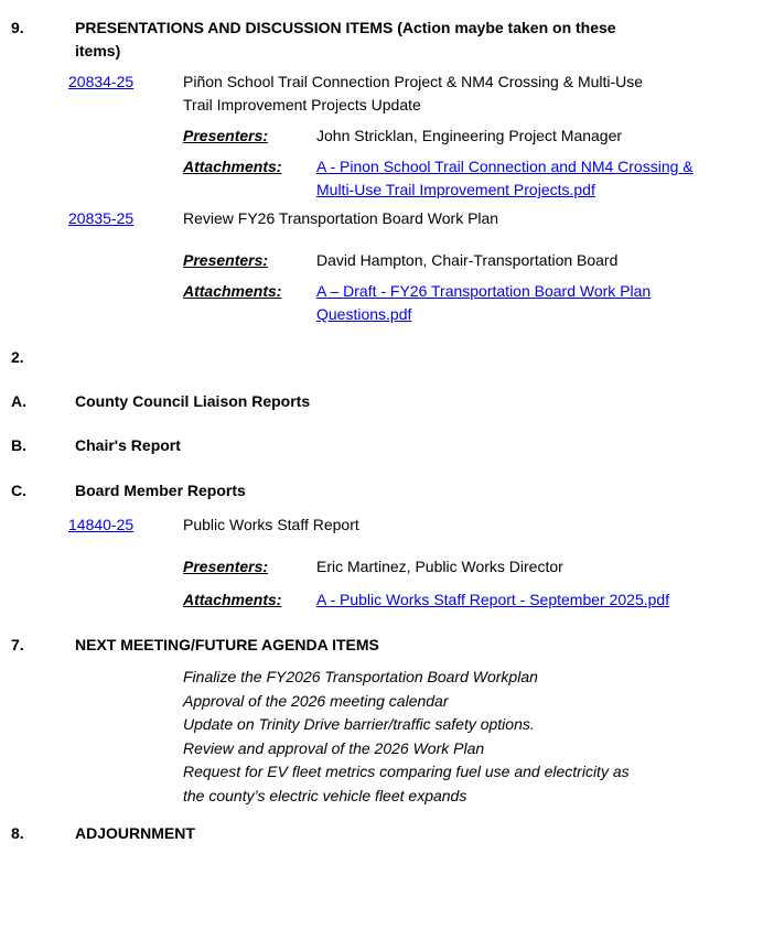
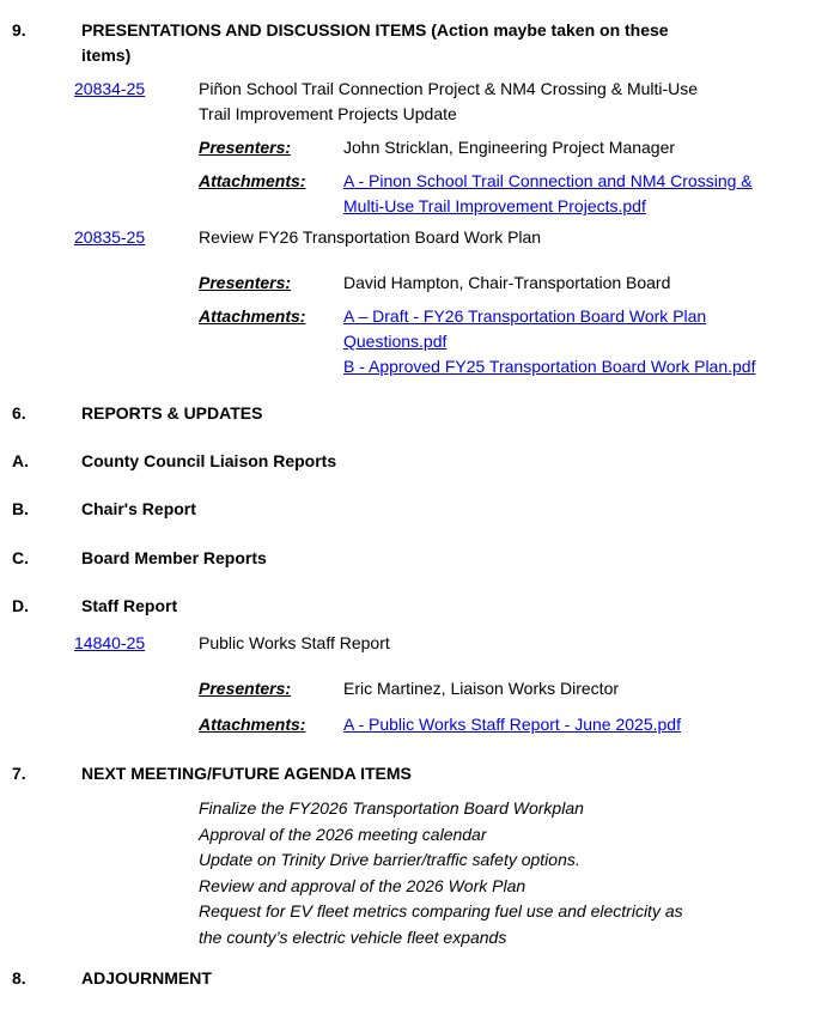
  9.
  PRESENTATIONS AND DISCUSSION ITEMS (Action maybe taken on these
  items)
  20834-25
  Piñon School Trail Connection Project & NM4 Crossing & Multi-Use
  Trail Improvement Projects Update
  Presenters:
  John Stricklan, Engineering Project Manager
  Attachments:
  A - Pinon School Trail Connection and NM4 Crossing &
  Multi-Use Trail Improvement Projects.pdf
  20835-25
  Review FY26 Transportation Board Work Plan
  Presenters:
  David Hampton, Chair-Transportation Board
  Attachments:
  A – Draft - FY26 Transportation Board Work Plan
  Questions.pdf
+ B - Approved FY25 Transportation Board Work Plan.pdf
- 2.
+ 6.
+ REPORTS & UPDATES
  A.
  County Council Liaison Reports
  B.
  Chair's Report
  C.
  Board Member Reports
+ D.
+ Staff Report
  14840-25
  Public Works Staff Report
  Presenters:
- Eric Martinez, Public Works Director
+ Eric Martinez, Liaison Works Director
  Attachments:
- A - Public Works Staff Report - September 2025.pdf
+ A - Public Works Staff Report - June 2025.pdf
  7.
  NEXT MEETING/FUTURE AGENDA ITEMS
  Finalize the FY2026 Transportation Board Workplan
  Approval of the 2026 meeting calendar
  Update on Trinity Drive barrier/traffic safety options.
  Review and approval of the 2026 Work Plan
  Request for EV fleet metrics comparing fuel use and electricity as
  the county’s electric vehicle fleet expands
  8.
  ADJOURNMENT
